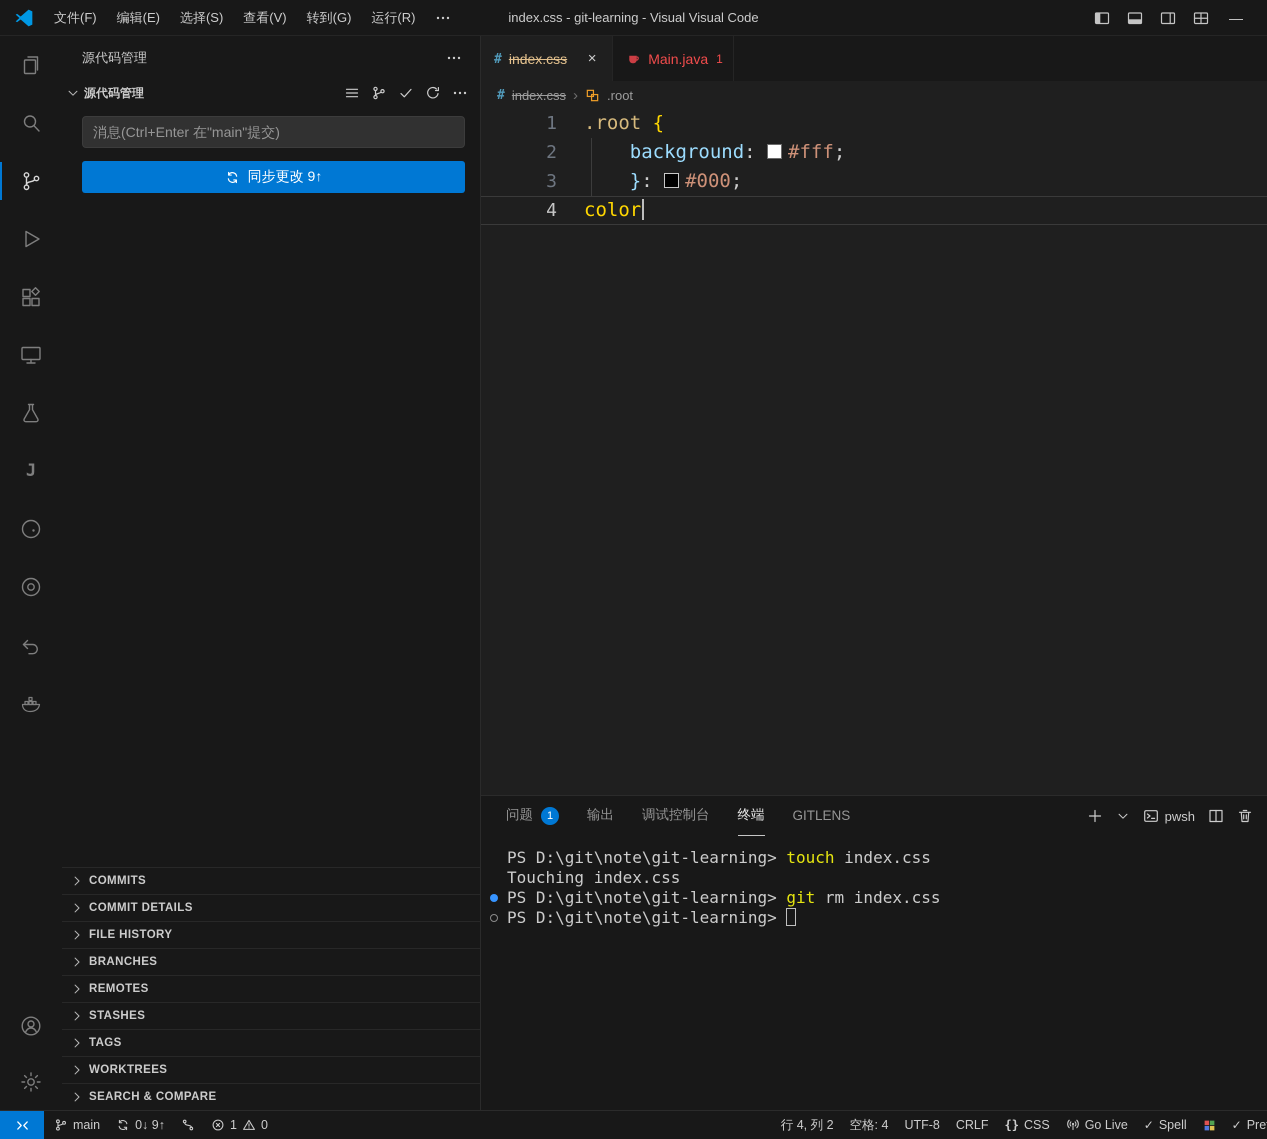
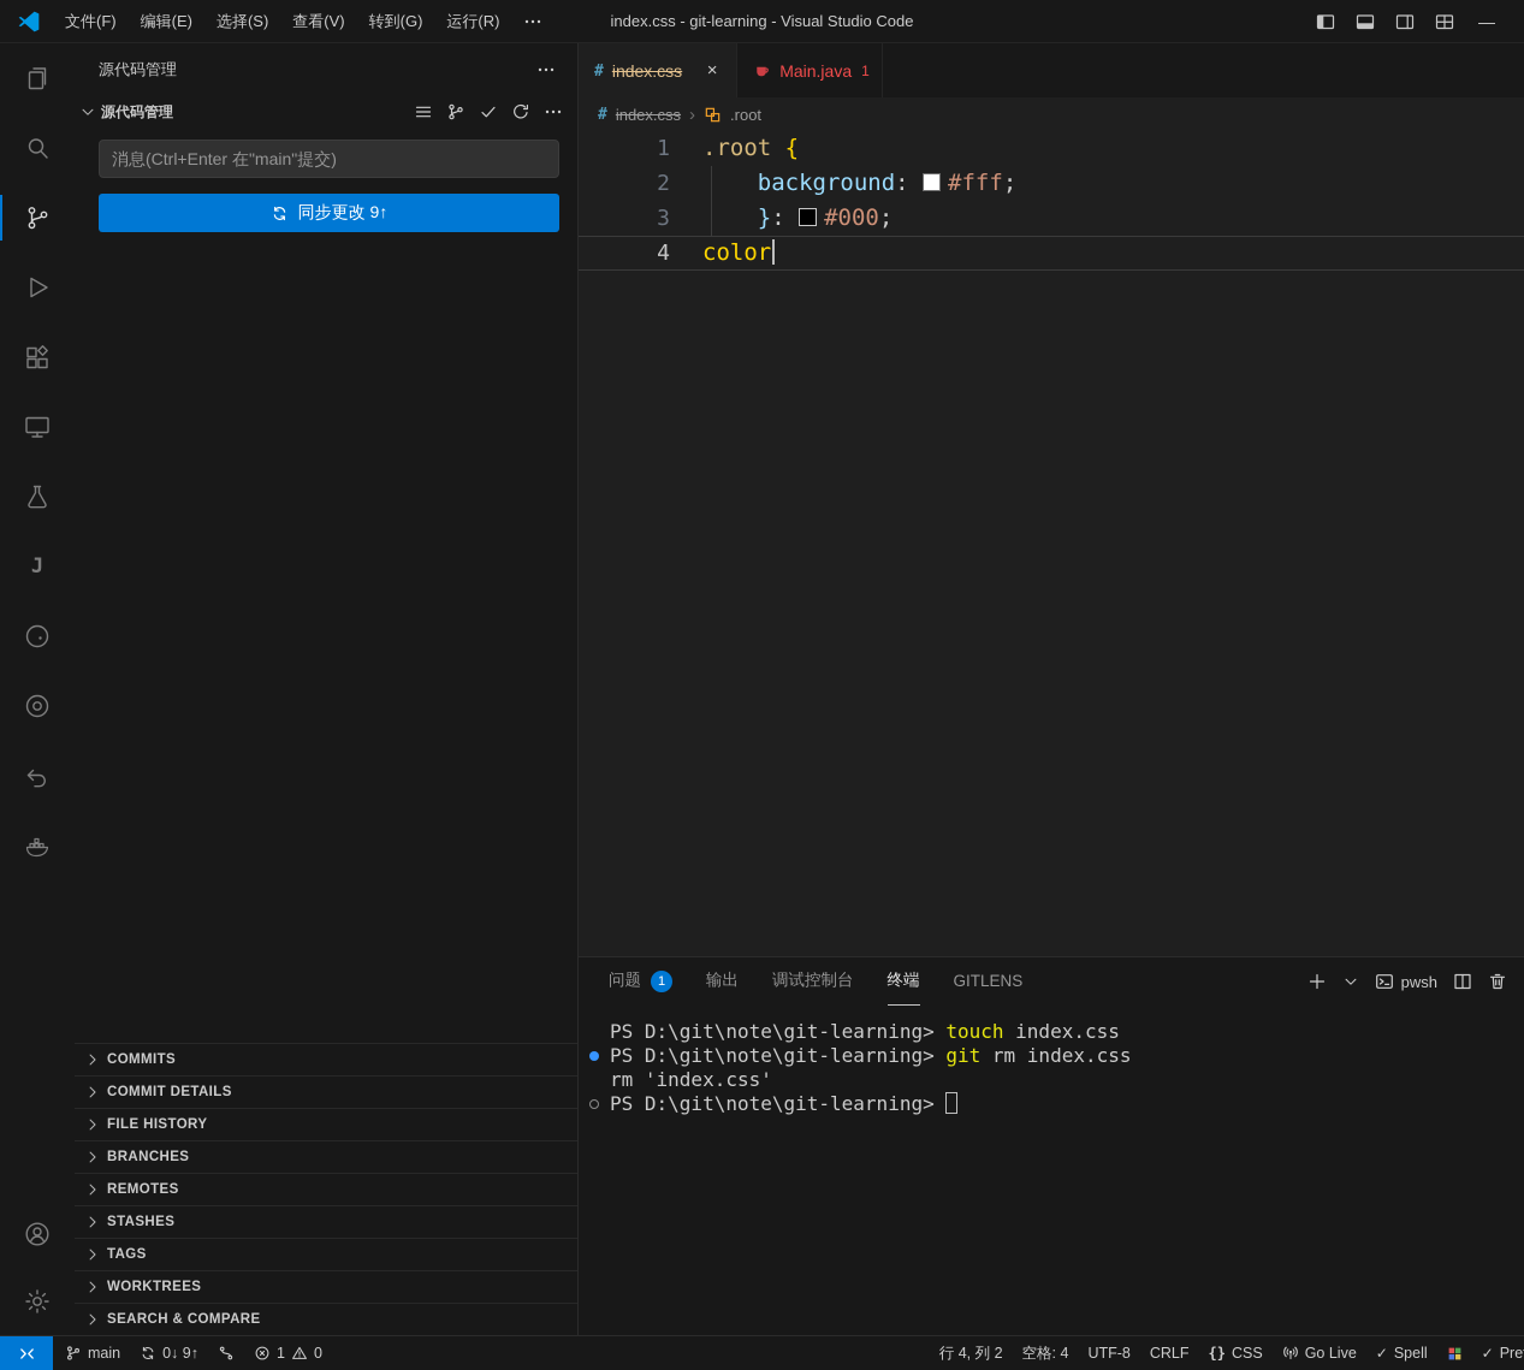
  文件(F)
  编辑(E)
  选择(S)
  查看(V)
  转到(G)
  运行(R)
- index.css - git-learning - Visual Visual Code
+ index.css - git-learning - Visual Studio Code
  —
  J
  源代码管理
  源代码管理
  消息(Ctrl+Enter 在"main"提交)
  同步更改 9↑
  COMMITS
  COMMIT DETAILS
  FILE HISTORY
  BRANCHES
  REMOTES
  STASHES
  TAGS
  WORKTREES
  SEARCH & COMPARE
  #
  index.css
  ×
  Main.java
  1
  #
  index.css
  ›
  .root
  1
  .root {
  2
  background: #fff;
  3
  }: #000;
  4
  color
  问题
  1
  输出
  调试控制台
  终端
  GITLENS
  pwsh
  PS D:\git\note\git-learning> touch index.css
- Touching index.css
  PS D:\git\note\git-learning> git rm index.css
+ rm 'index.css'
  PS D:\git\note\git-learning>
  main
  0↓ 9↑
  1
  0
  行 4, 列 2
  空格: 4
  UTF-8
  CRLF
  {}
  CSS
  Go Live
  ✓
  Spell
  ✓
